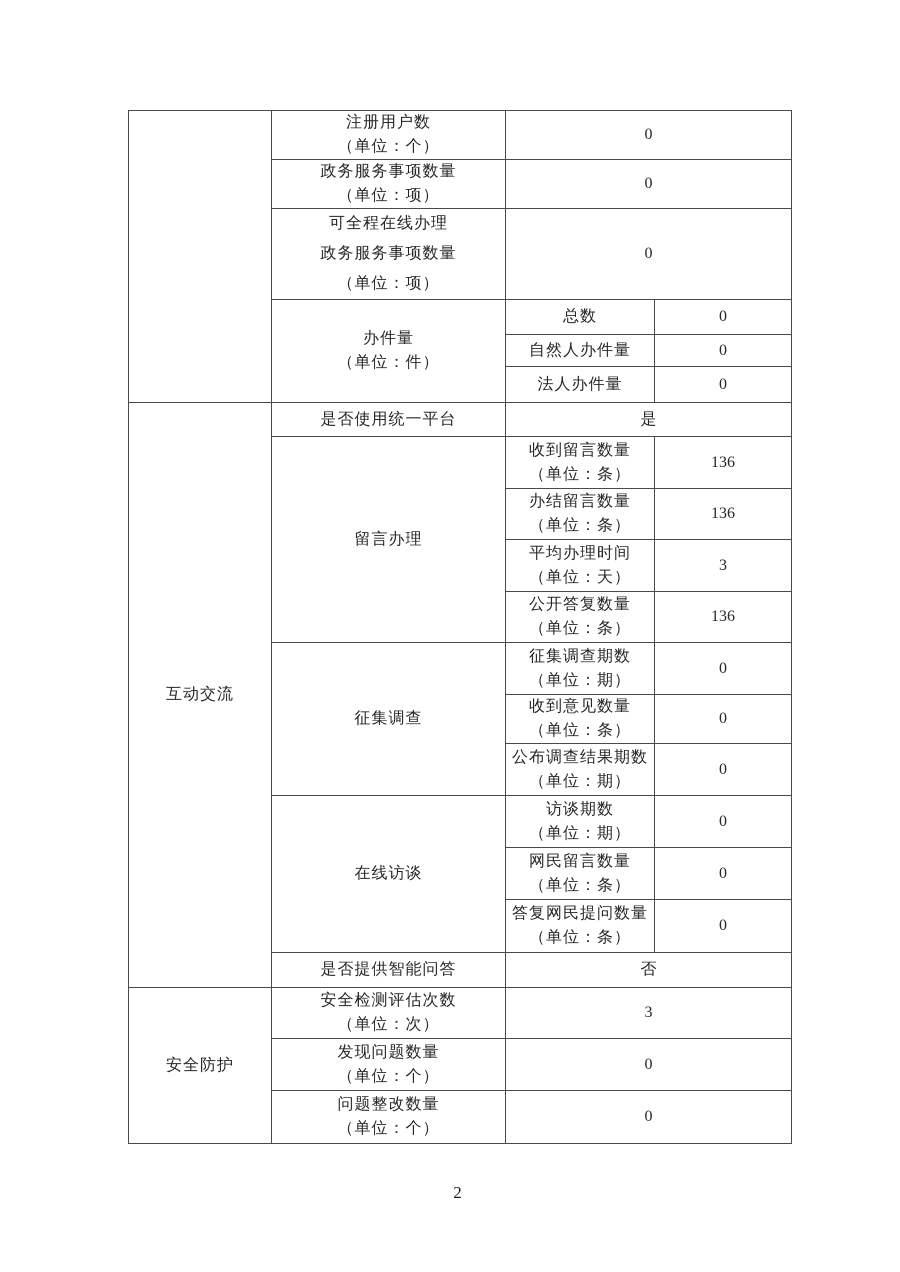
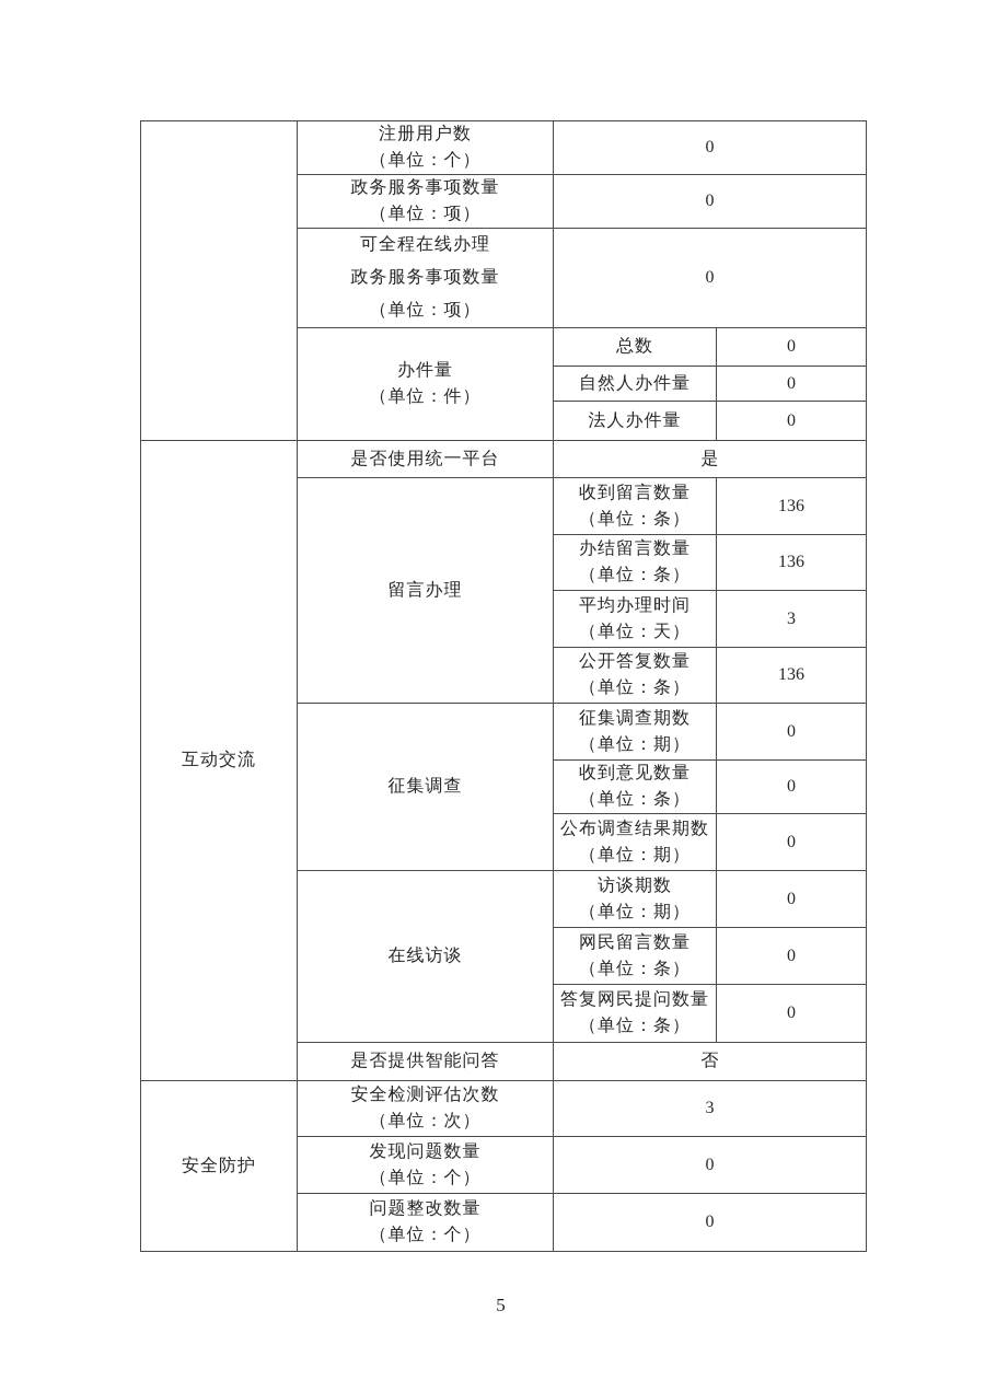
  	注册用户数 （单位：个）	0
  政务服务事项数量 （单位：项）	0
  可全程在线办理 政务服务事项数量 （单位：项）	0
  办件量 （单位：件）	总数	0
  自然人办件量	0
  法人办件量	0
  互动交流	是否使用统一平台	是
  留言办理	收到留言数量 （单位：条）	136
  办结留言数量 （单位：条）	136
  平均办理时间 （单位：天）	3
  公开答复数量 （单位：条）	136
  征集调查	征集调查期数 （单位：期）	0
  收到意见数量 （单位：条）	0
  公布调查结果期数 （单位：期）	0
  在线访谈	访谈期数 （单位：期）	0
  网民留言数量 （单位：条）	0
  答复网民提问数量 （单位：条）	0
  是否提供智能问答	否
  安全防护	安全检测评估次数 （单位：次）	3
  发现问题数量 （单位：个）	0
  问题整改数量 （单位：个）	0
- 2
+ 5
